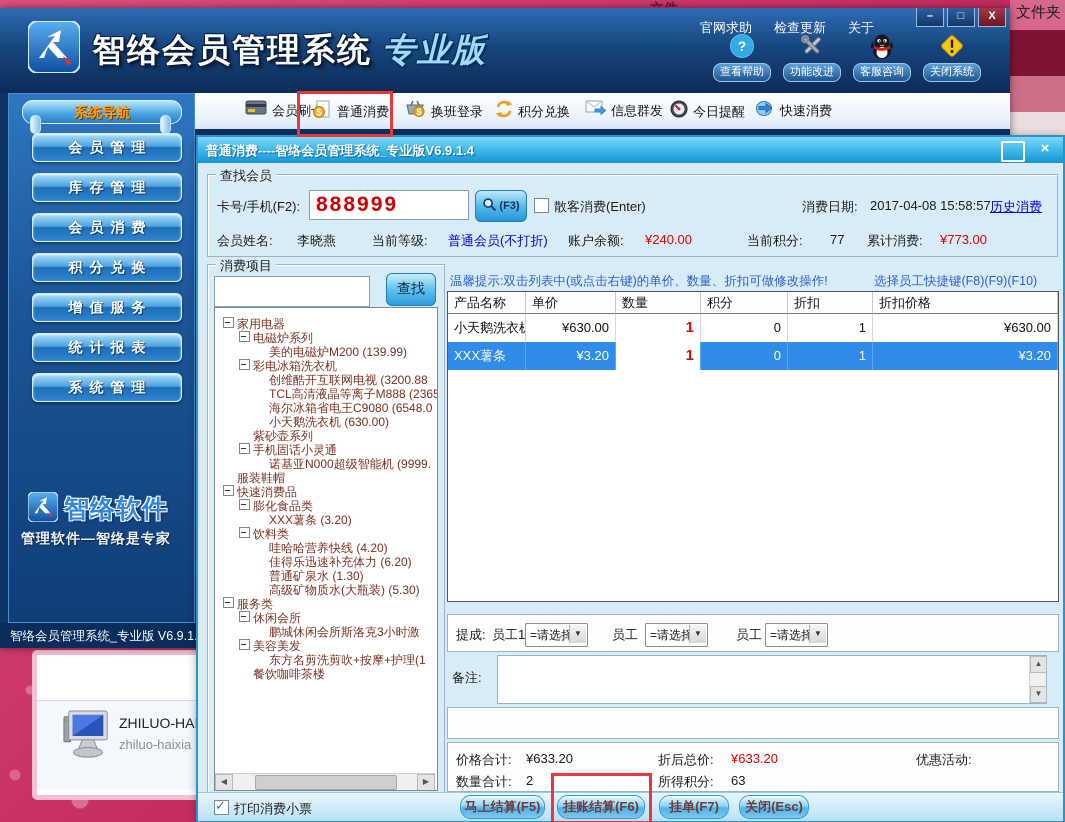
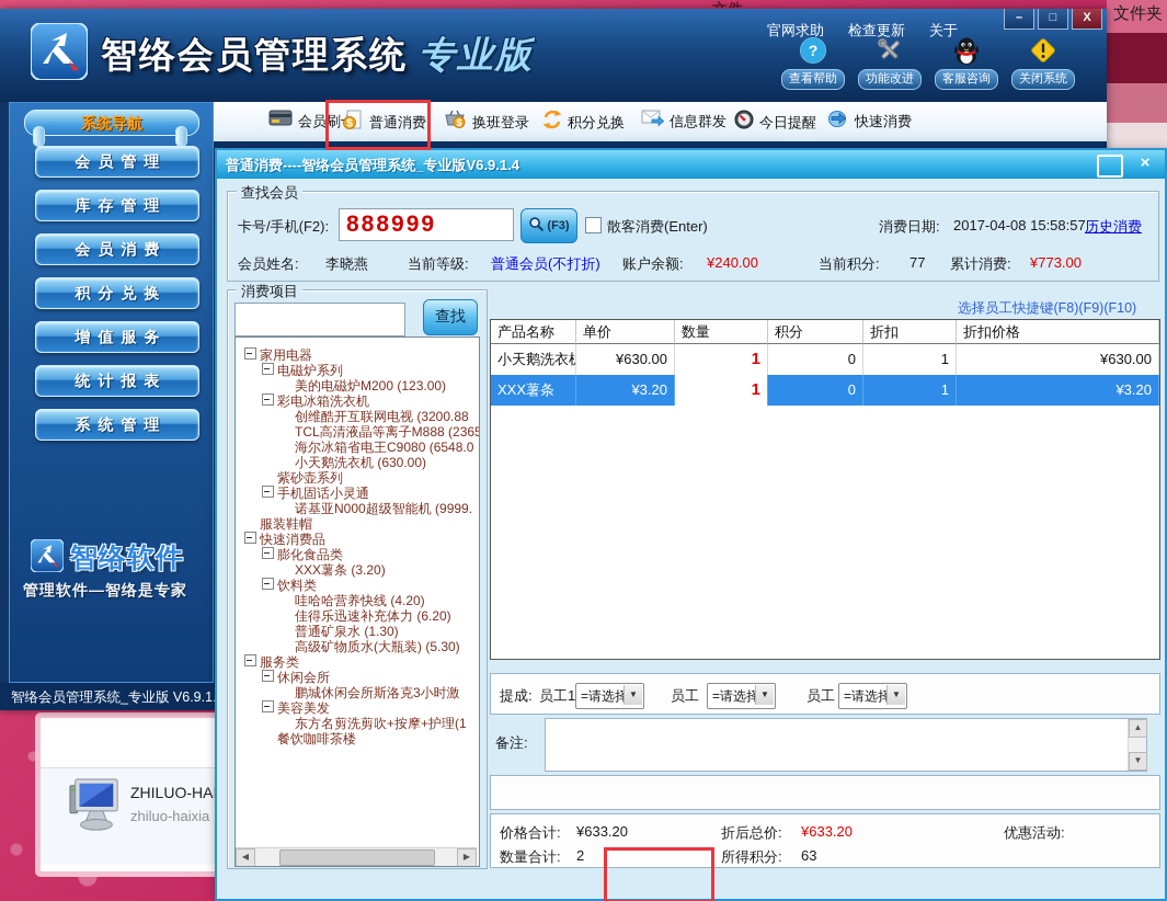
  文件夹
  ZHILUO-HA
  zhiluo-haixia
  智络会员管理系统 专业版
  官网求助
  检查更新
  关于
  –
  □
  X
  ?
  查看帮助
  功能改进
  客服咨询
  关闭系统
  会员刷
  $
  普通消费
  $
  换班登录
  积分兑换
  信息群发
  今日提醒
  快速消费
  系统导航
  会员管理
  库存管理
  会员消费
  积分兑换
  增值服务
  统计报表
  系统管理
  智络软件
  管理软件—智络是专家
  智络会员管理系统_专业版 V6.9.1
  普通消费----智络会员管理系统_专业版V6.9.1.4
  ×
  查找会员
  卡号/手机(F2):
  888999
  (F3)
  散客消费(Enter)
  消费日期:
  2017-04-08 15:58:57
  历史消费
  会员姓名:
  李晓燕
  当前等级:
  普通会员(不打折)
  账户余额:
  ¥240.00
  当前积分:
  77
  累计消费:
  ¥773.00
  消费项目
  查找
  家用电器
  电磁炉系列
- 美的电磁炉M200 (139.99)
+ 美的电磁炉M200 (123.00)
  彩电冰箱洗衣机
  创维酷开互联网电视 (3200.88
  TCL高清液晶等离子M888 (2365
  海尔冰箱省电王C9080 (6548.0
  小天鹅洗衣机 (630.00)
  紫砂壶系列
  手机固话小灵通
  诺基亚N000超级智能机 (9999.
  服装鞋帽
  快速消费品
  膨化食品类
  XXX薯条 (3.20)
  饮料类
  哇哈哈营养快线 (4.20)
  佳得乐迅速补充体力 (6.20)
  普通矿泉水 (1.30)
  高级矿物质水(大瓶装) (5.30)
  服务类
  休闲会所
  鹏城休闲会所斯洛克3小时激
  美容美发
  东方名剪洗剪吹+按摩+护理(1
  餐饮咖啡茶楼
  ◀
  ▶
- 温馨提示:双击列表中(或点击右键)的单价、数量、折扣可做修改操作!
  选择员工快捷键(F8)(F9)(F10)
  产品名称
  单价
  数量
  积分
  折扣
  折扣价格
  小天鹅洗衣机
  ¥630.00
  1
  0
  1
  ¥630.00
  XXX薯条
  ¥3.20
  1
  0
  1
  ¥3.20
  提成:
  员工1
  =请选择
  ▼
  员工
  =请选择
  ▼
  员工
  =请选择
  ▼
  备注:
  ▲
  ▼
  价格合计:
  ¥633.20
  折后总价:
  ¥633.20
  优惠活动:
  数量合计:
  2
  所得积分:
  63
- ✓
- 打印消费小票
- 马上结算(F5)
- 挂账结算(F6)
- 挂单(F7)
- 关闭(Esc)
